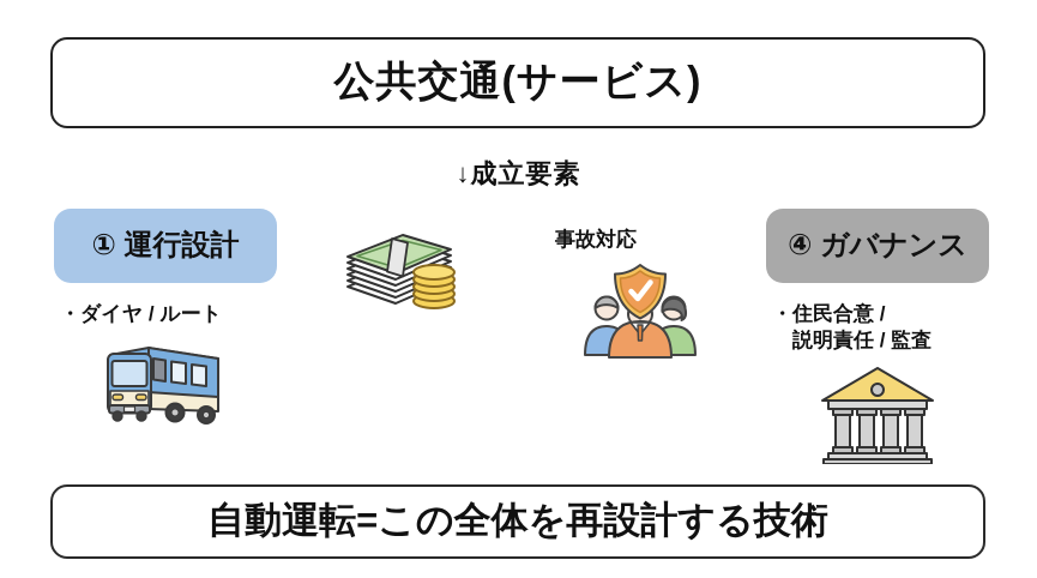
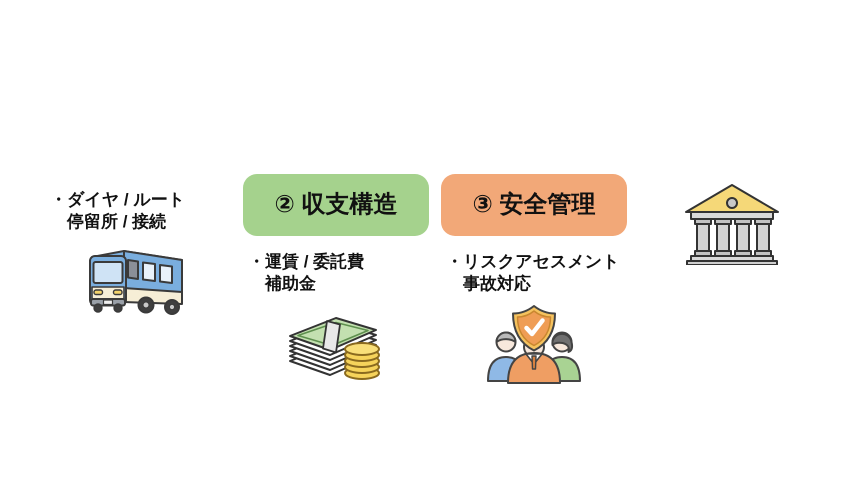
- 公共交通(サービス)
- ↓成立要素
- ① 運行設計
  ・ダイヤ / ルート
+ 停留所 / 接続
+ ② 収支構造
+ ・運賃 / 委託費
+ 補助金
+ ③ 安全管理
+ ・リスクアセスメント
  事故対応
- ④ ガバナンス
- ・住民合意 /
- 説明責任 / 監査
- 自動運転=この全体を再設計する技術
